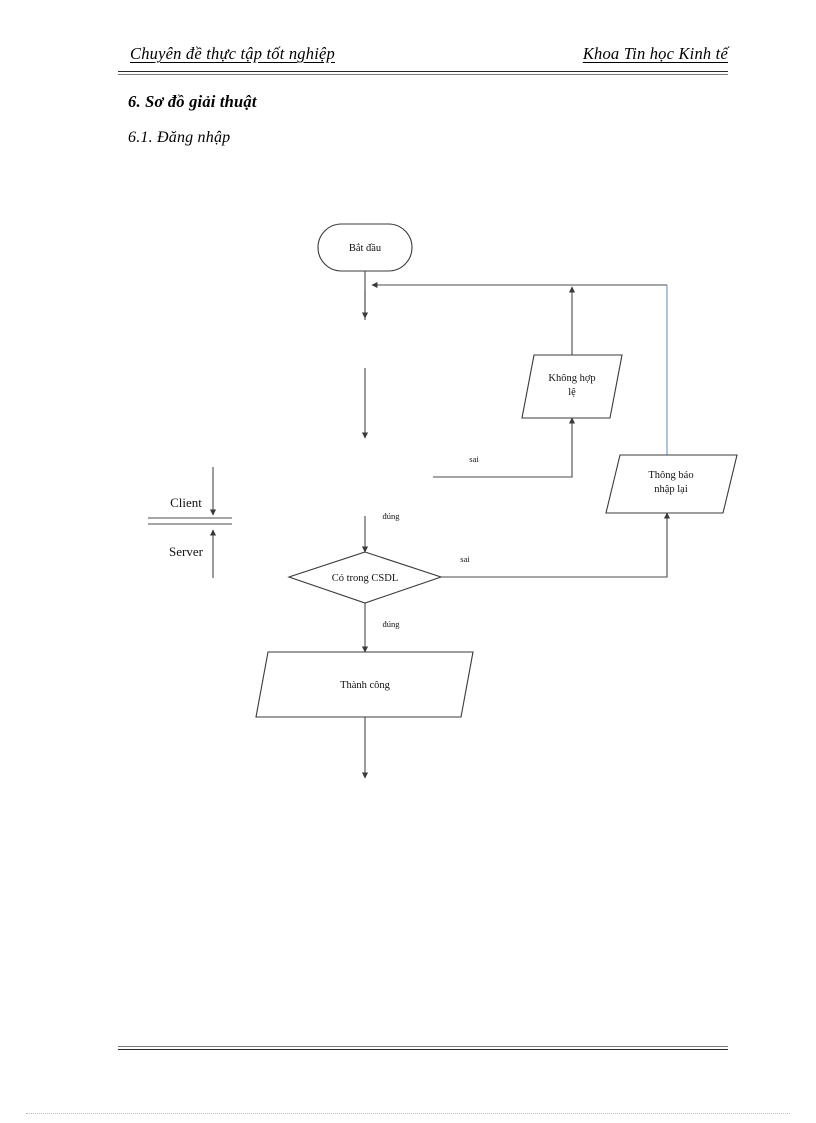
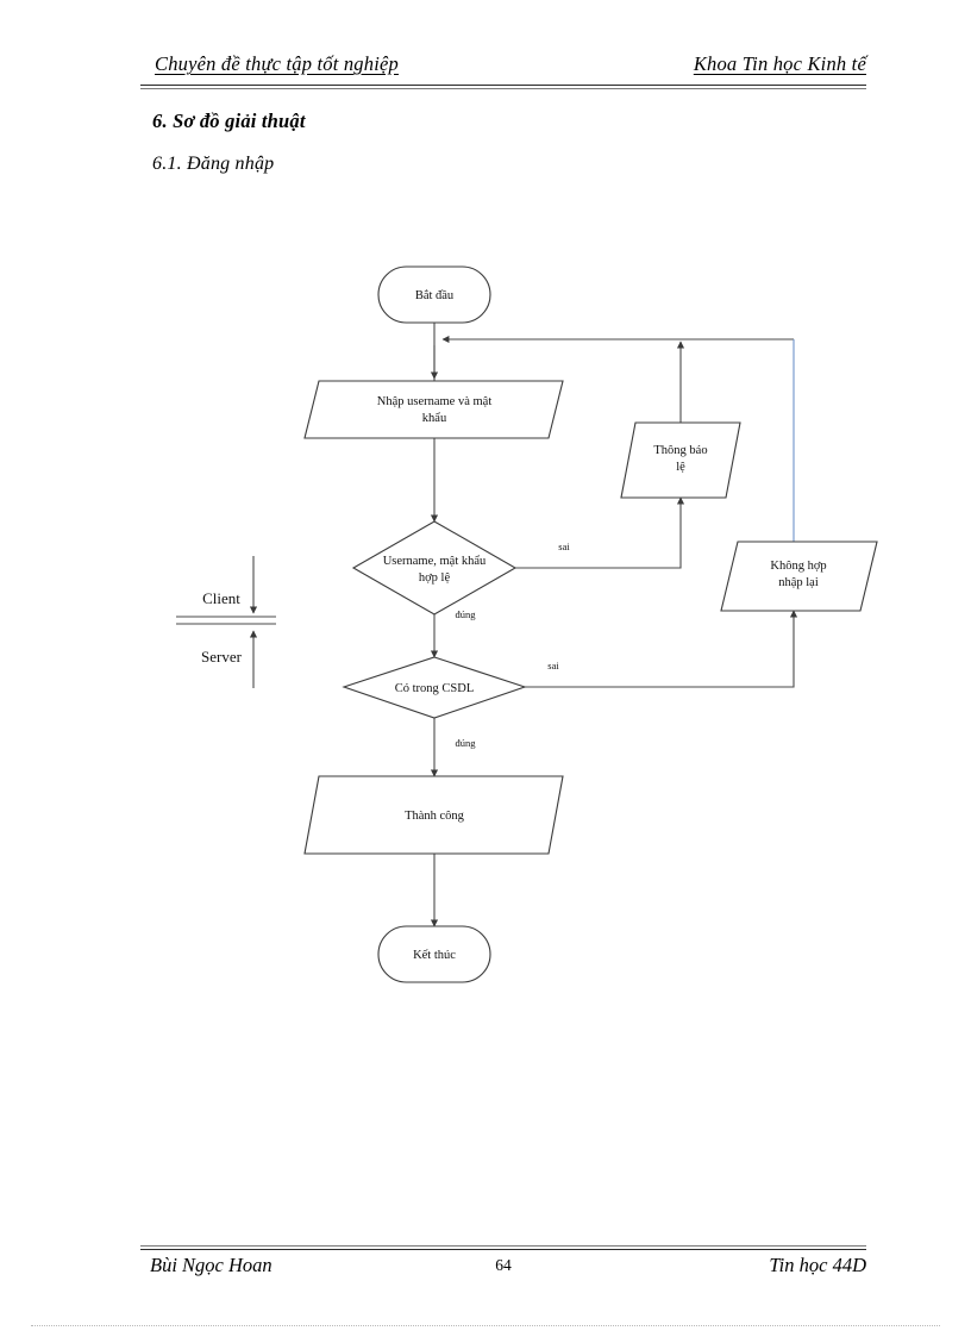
  Chuyên đề thực tập tốt nghiệp
  Khoa Tin học Kinh tế
  6. Sơ đồ giải thuật
  6.1. Đăng nhập
  sai
  đúng
  sai
  đúng
  Client
  Server
  Bắt đầu
+ Nhập username và mật
+ khẩu
+ Username, mật khẩu
+ hợp lệ
- Không hợp
+ Thông báo
  lệ
  Có trong CSDL
- Thông báo
+ Không hợp
  nhập lại
  Thành công
+ Kết thúc
+ Bùi Ngọc Hoan
+ 64
+ Tin học 44D
